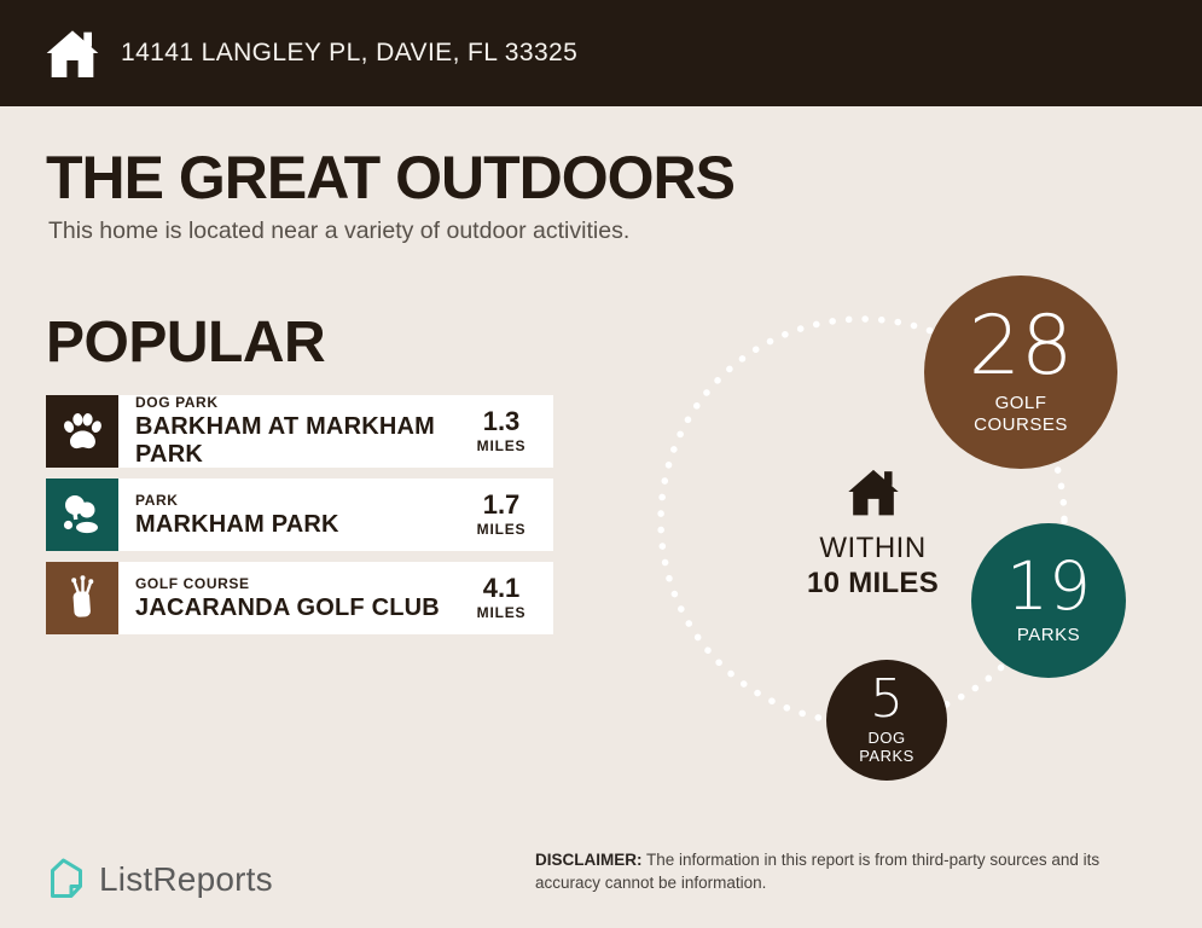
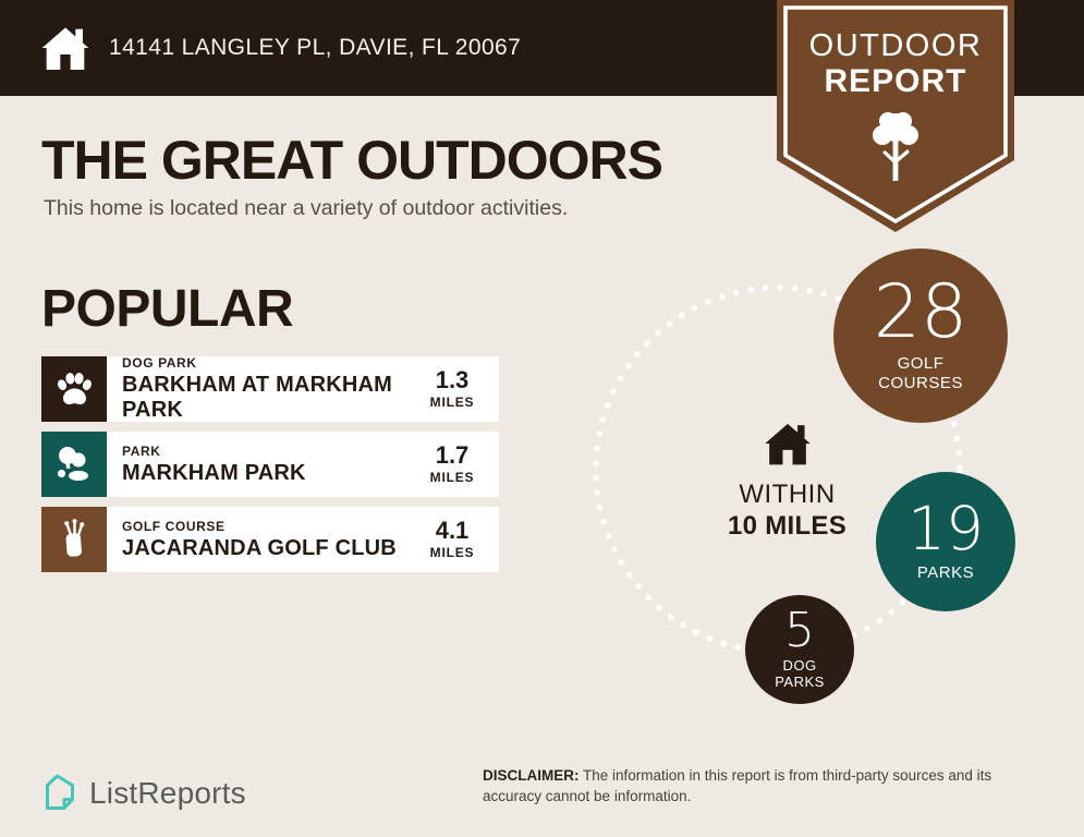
- 14141 LANGLEY PL, DAVIE, FL 33325
+ 14141 LANGLEY PL, DAVIE, FL 20067
+ OUTDOOR
+ REPORT
  THE GREAT OUTDOORS
  This home is located near a variety of outdoor activities.
  POPULAR
  DOG PARK
  BARKHAM AT MARKHAM PARK
  1.3
  MILES
  PARK
  MARKHAM PARK
  1.7
  MILES
  GOLF COURSE
  JACARANDA GOLF CLUB
  4.1
  MILES
  WITHIN
  10 MILES
  28
  GOLF COURSES
  19
  PARKS
  5
  DOG PARKS
  ListReports
  DISCLAIMER: The information in this report is from third-party sources and its accuracy cannot be information.
